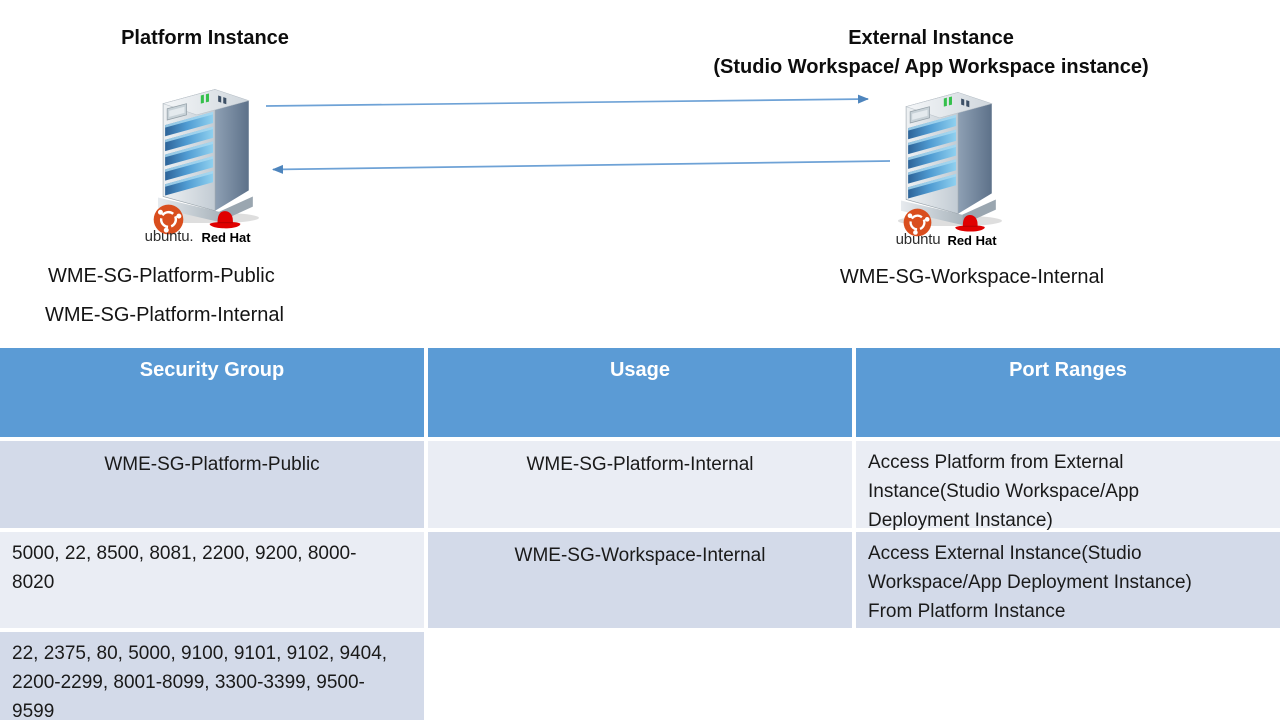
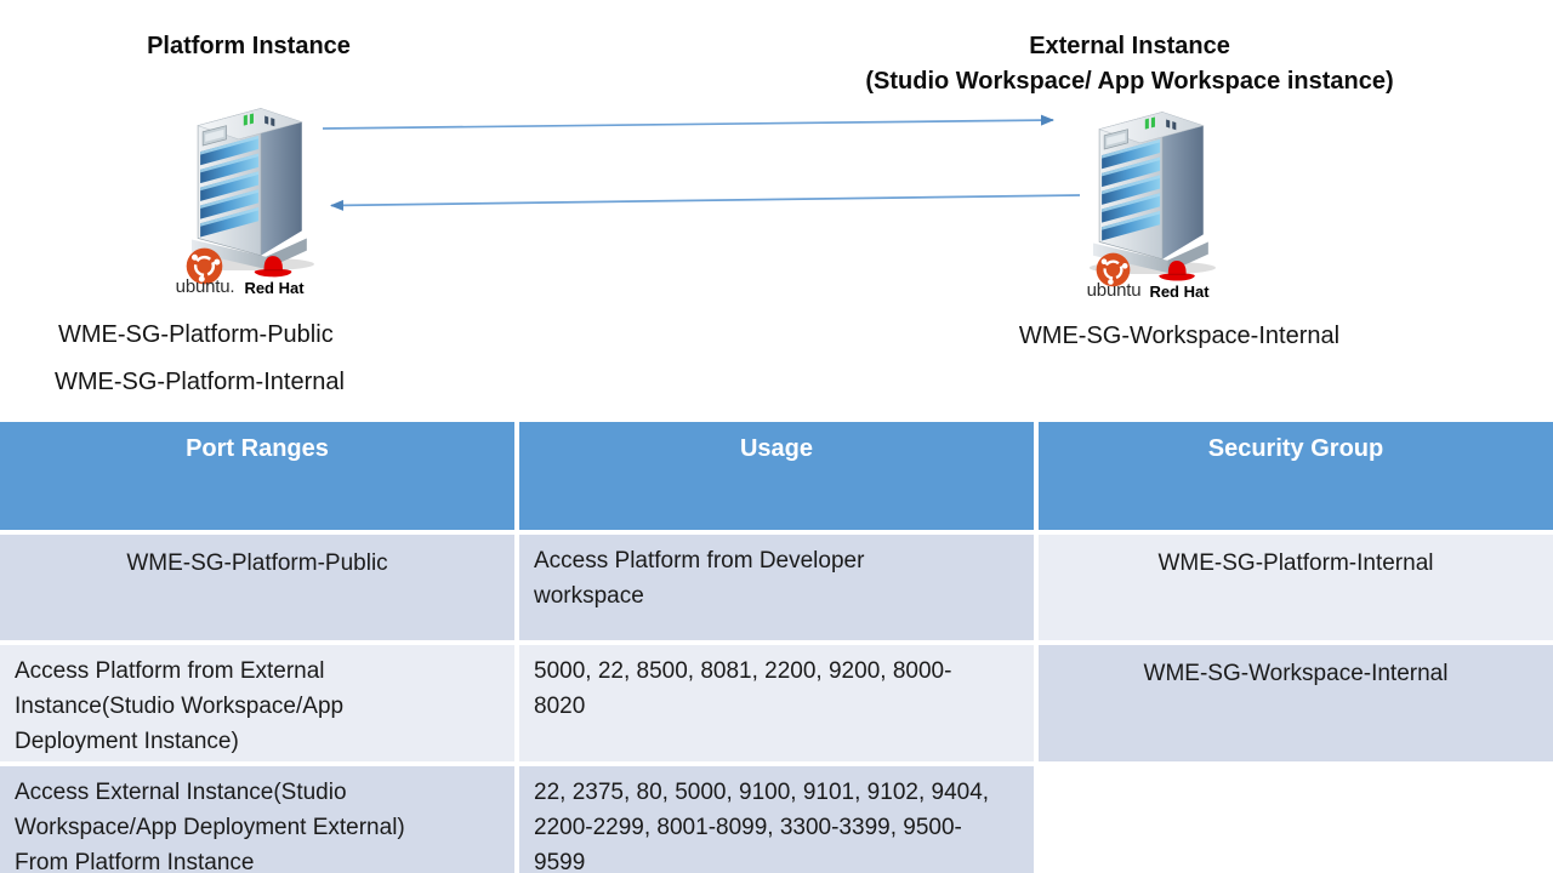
  Platform Instance
  External Instance
  (Studio Workspace/ App Workspace instance)
  ubuntu.
  Red Hat
  ubuntu
  Red Hat
  WME-SG-Platform-Public
  WME-SG-Platform-Internal
  WME-SG-Workspace-Internal
- Security Group
+ Port Ranges
  Usage
- Port Ranges
+ Security Group
  WME-SG-Platform-Public
+ Access Platform from Developer workspace
  WME-SG-Platform-Internal
  Access Platform from External Instance(Studio Workspace/App Deployment Instance)
  5000, 22, 8500, 8081, 2200, 9200, 8000-8020
  WME-SG-Workspace-Internal
- Access External Instance(Studio Workspace/App Deployment Instance) From Platform Instance
+ Access External Instance(Studio Workspace/App Deployment External) From Platform Instance
  22, 2375, 80, 5000, 9100, 9101, 9102, 9404, 2200-2299, 8001-8099, 3300-3399, 9500-9599
